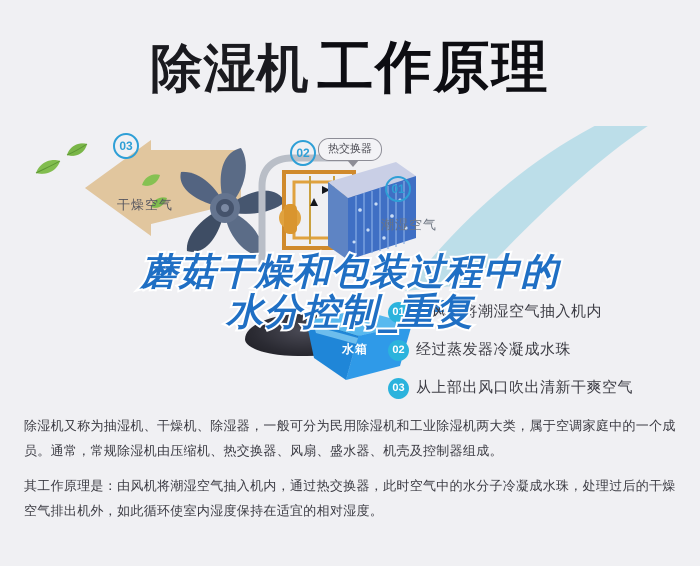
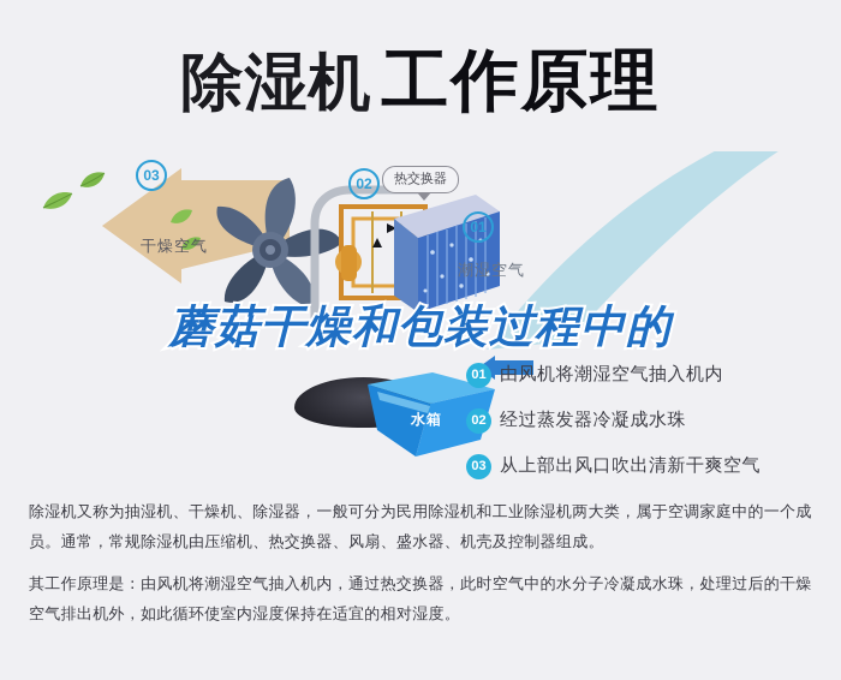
  除湿机 工作原理
  水箱
  02
  热交换器
  01
  潮湿空气
  03
  干燥空气
  01
  由风机将潮湿空气抽入机内
  02
  经过蒸发器冷凝成水珠
  03
  从上部出风口吹出清新干爽空气
  蘑菇干燥和包装过程中的
- 水分控制_重复
  除湿机又称为抽湿机、干燥机、除湿器，一般可分为民用除湿机和工业除湿机两大类，属于空调家庭中的一个成员。通常，常规除湿机由压缩机、热交换器、风扇、盛水器、机壳及控制器组成。
  其工作原理是：由风机将潮湿空气抽入机内，通过热交换器，此时空气中的水分子冷凝成水珠，处理过后的干燥空气排出机外，如此循环使室内湿度保持在适宜的相对湿度。
